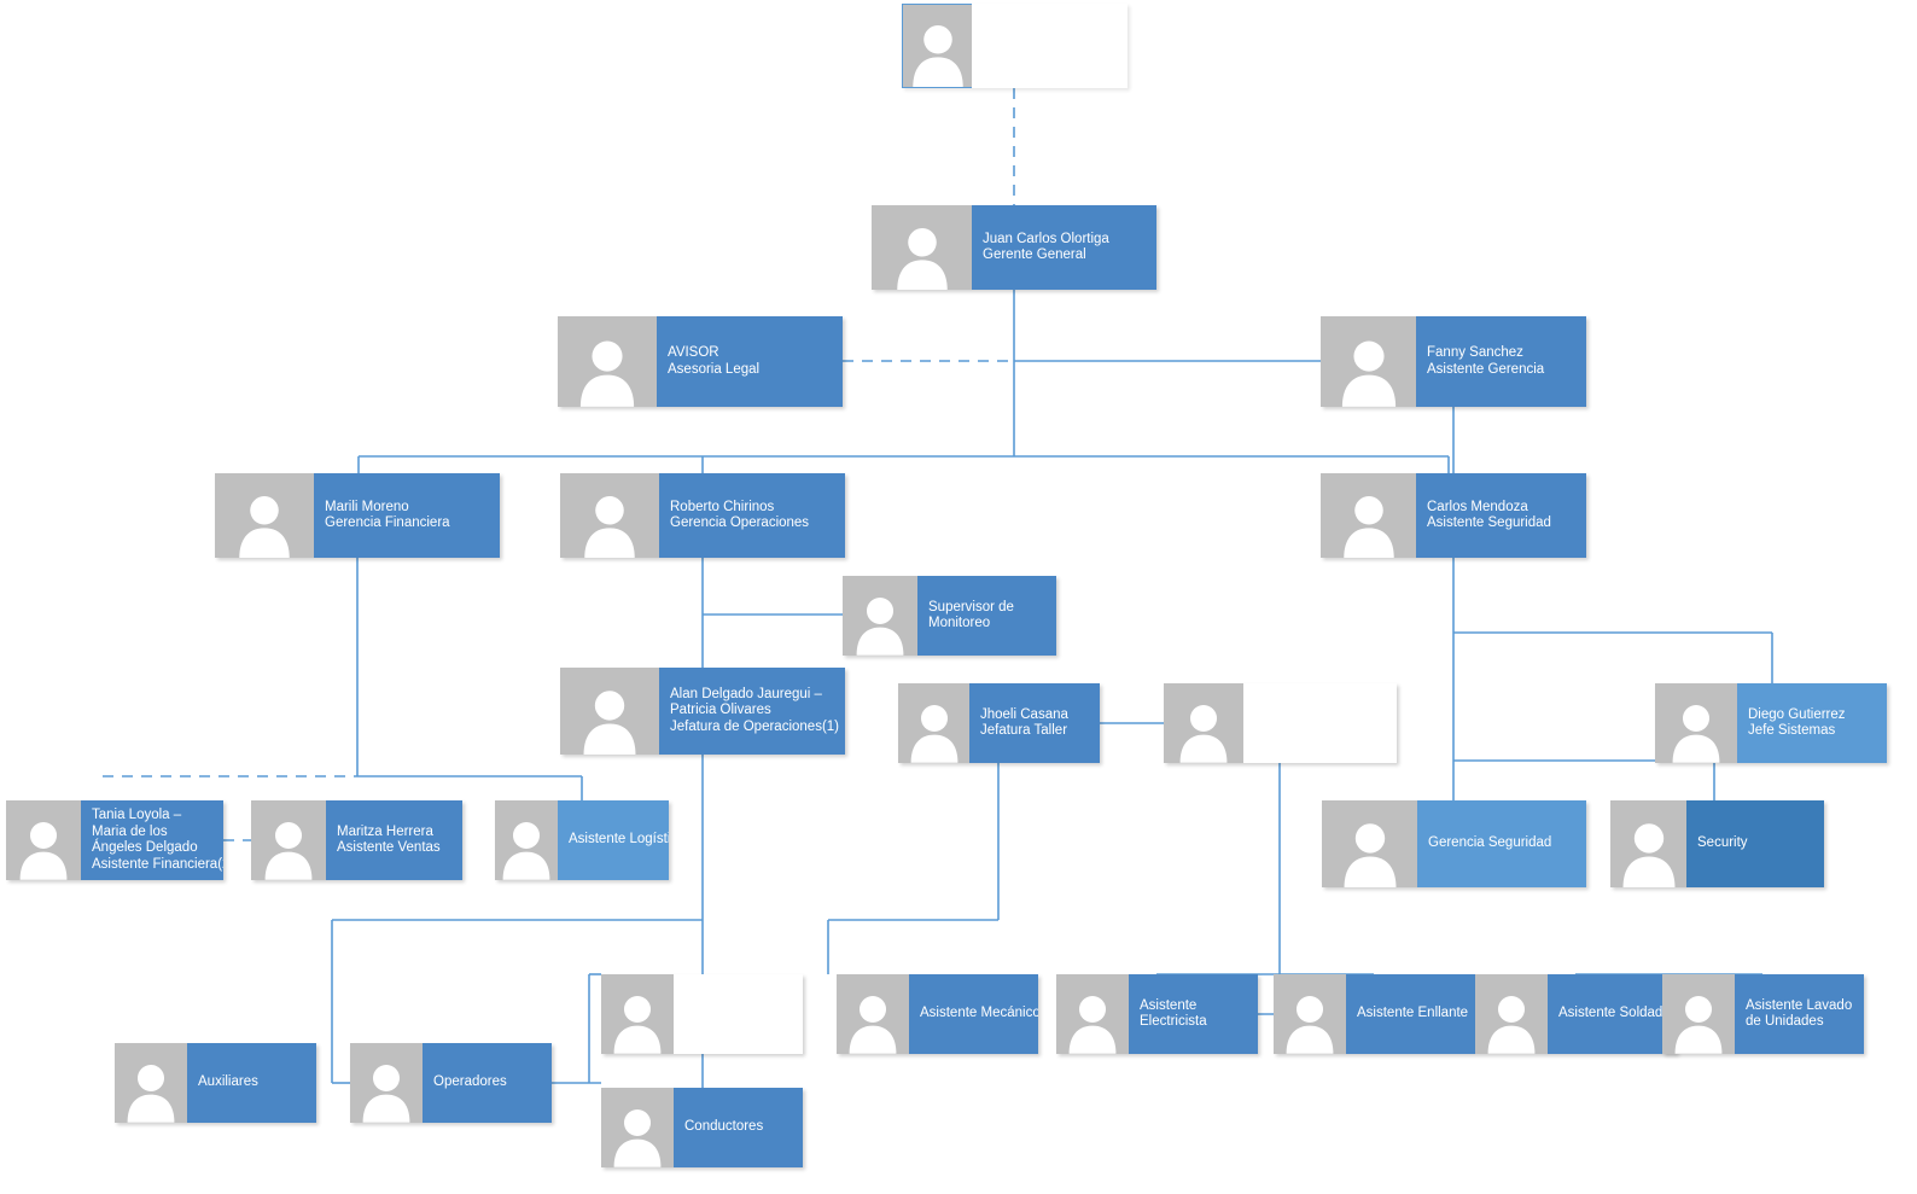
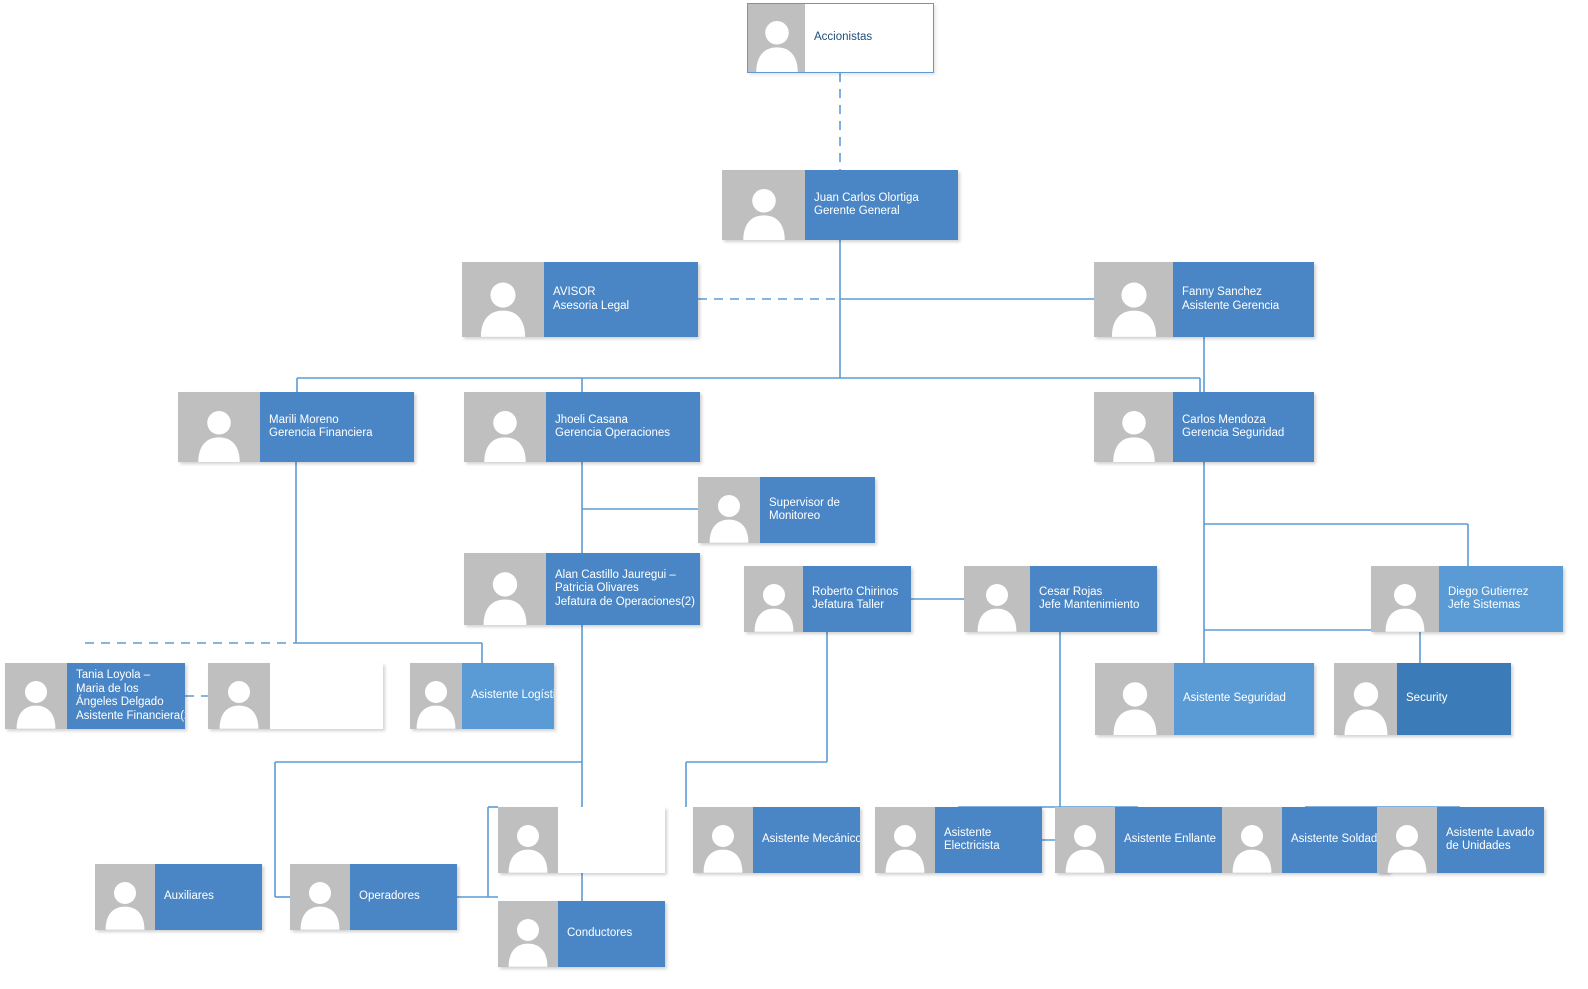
+ Accionistas
  Juan Carlos Olortiga
  Gerente General
  AVISOR
  Asesoria Legal
  Fanny Sanchez
  Asistente Gerencia
  Marili Moreno
  Gerencia Financiera
- Roberto Chirinos
+ Jhoeli Casana
  Gerencia Operaciones
  Carlos Mendoza
- Asistente Seguridad
+ Gerencia Seguridad
  Supervisor de Monitoreo
- Alan Delgado Jauregui – Patricia Olivares
+ Alan Castillo Jauregui – Patricia Olivares
- Jefatura de Operaciones(1)
+ Jefatura de Operaciones(2)
- Jhoeli Casana
+ Roberto Chirinos
  Jefatura Taller
+ Cesar Rojas
+ Jefe Mantenimiento
  Diego Gutierrez
  Jefe Sistemas
  Tania Loyola – Maria de los Ángeles Delgado
  Asistente Financiera(
- Maritza Herrera
- Asistente Ventas
  Asistente Logíst
- Gerencia Seguridad
+ Asistente Seguridad
  Security
  Asistente Mecánico
  Asistente Electricista
  Asistente Enllante
  Asistente Soldad
  Asistente Lavado de Unidades
  Auxiliares
  Operadores
  Conductores
